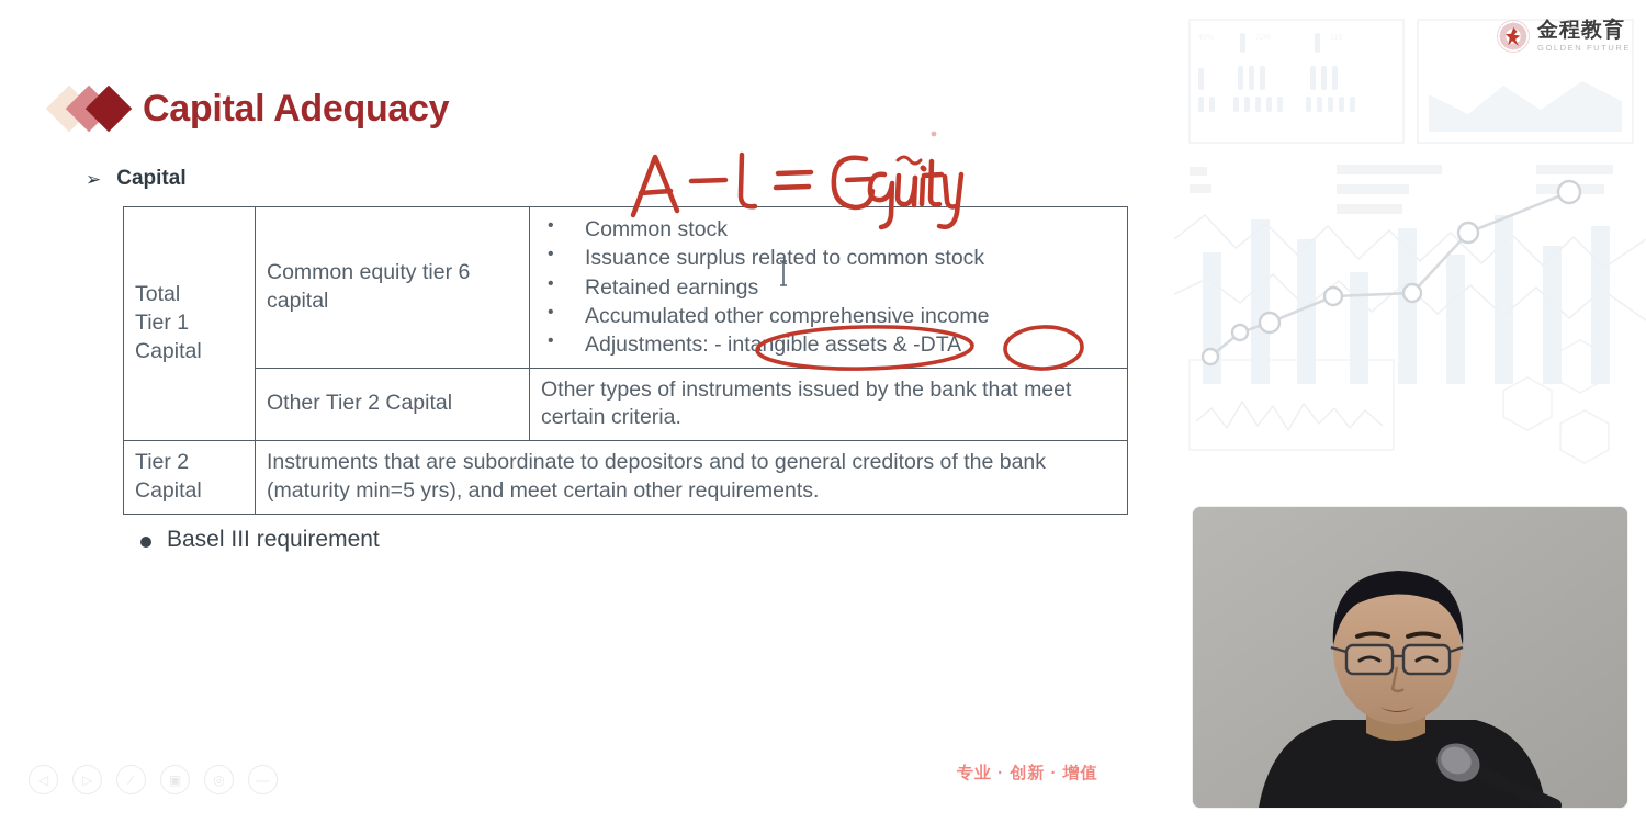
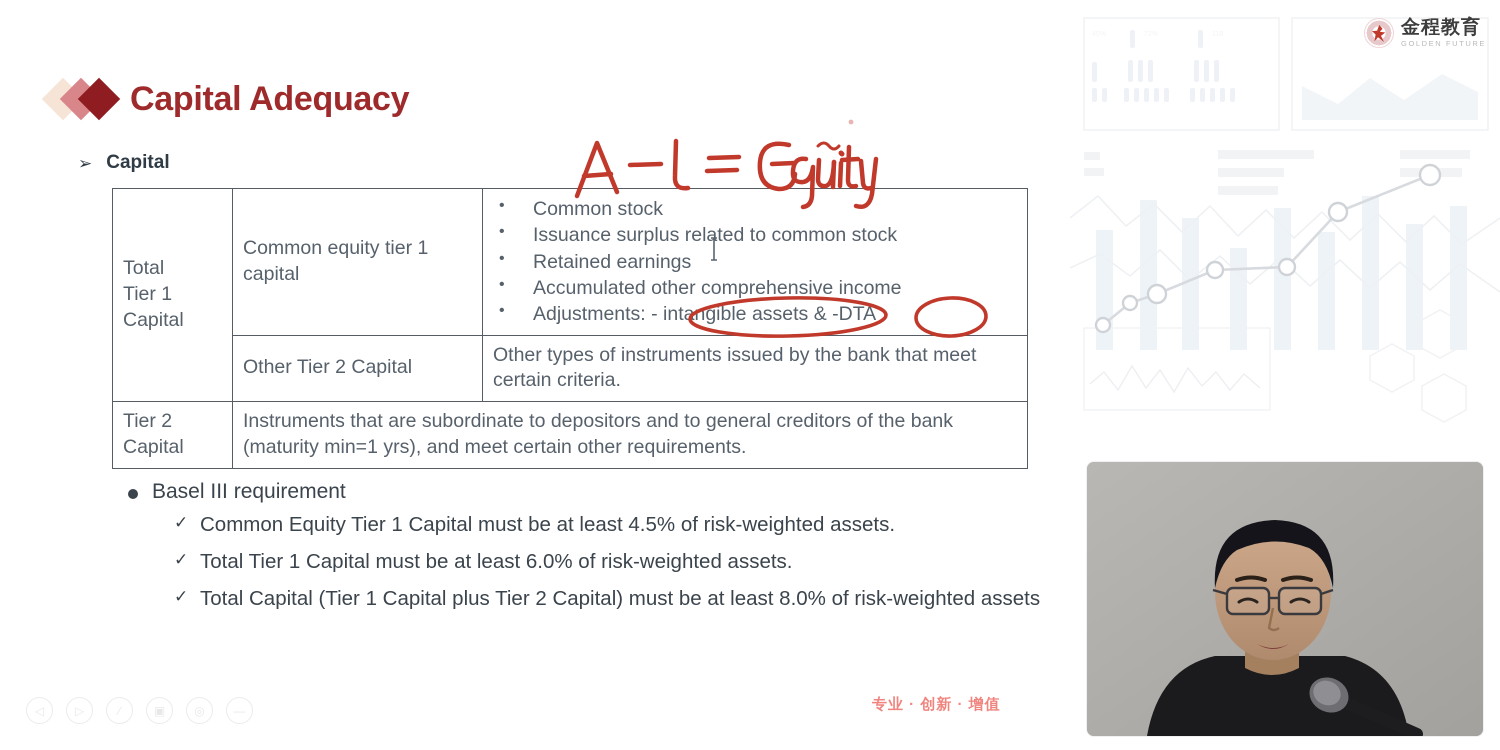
  Capital Adequacy
  ➢
  Capital
- Total Tier 1 Capital	Common equity tier 6 capital	Common stock Issuance surplus related to common stock Retained earnings Accumulated other comprehensive income Adjustments: - intangible assets & -DTA
+ Total Tier 1 Capital	Common equity tier 1 capital	Common stock Issuance surplus related to common stock Retained earnings Accumulated other comprehensive income Adjustments: - intangible assets & -DTA
  Other Tier 2 Capital	Other types of instruments issued by the bank that meet certain criteria.
- Tier 2 Capital	Instruments that are subordinate to depositors and to general creditors of the bank (maturity min=5 yrs), and meet certain other requirements.
+ Tier 2 Capital	Instruments that are subordinate to depositors and to general creditors of the bank (maturity min=1 yrs), and meet certain other requirements.
  Basel III requirement
+ Common Equity Tier 1 Capital must be at least 4.5% of risk-weighted assets.
+ Total Tier 1 Capital must be at least 6.0% of risk-weighted assets.
+ Total Capital (Tier 1 Capital plus Tier 2 Capital) must be at least 8.0% of risk-weighted assets
  专业 · 创新 · 增值
  金程教育
  GOLDEN FUTURE
